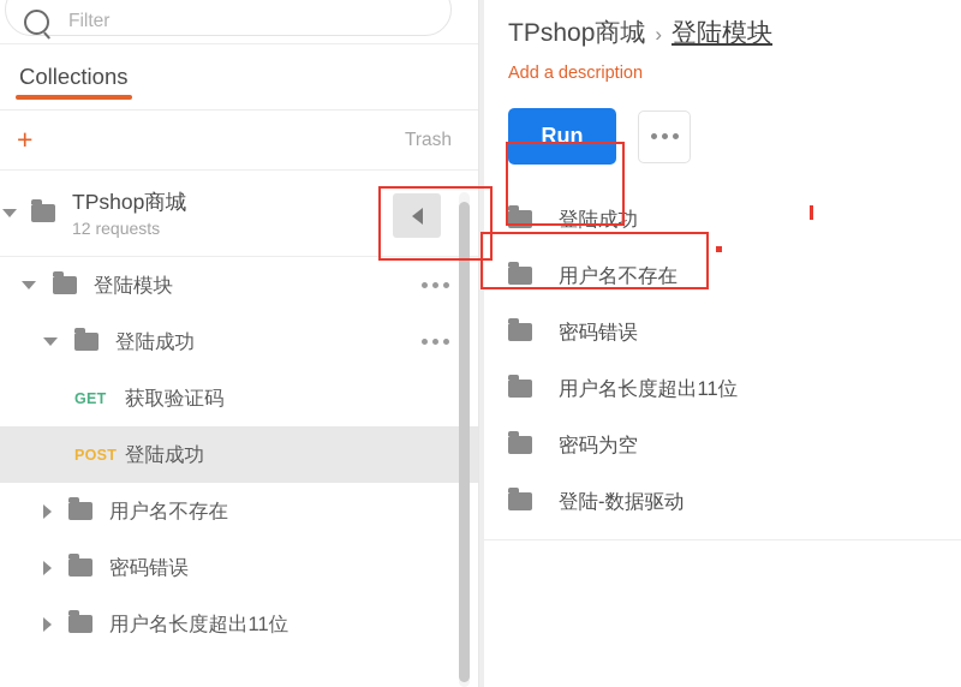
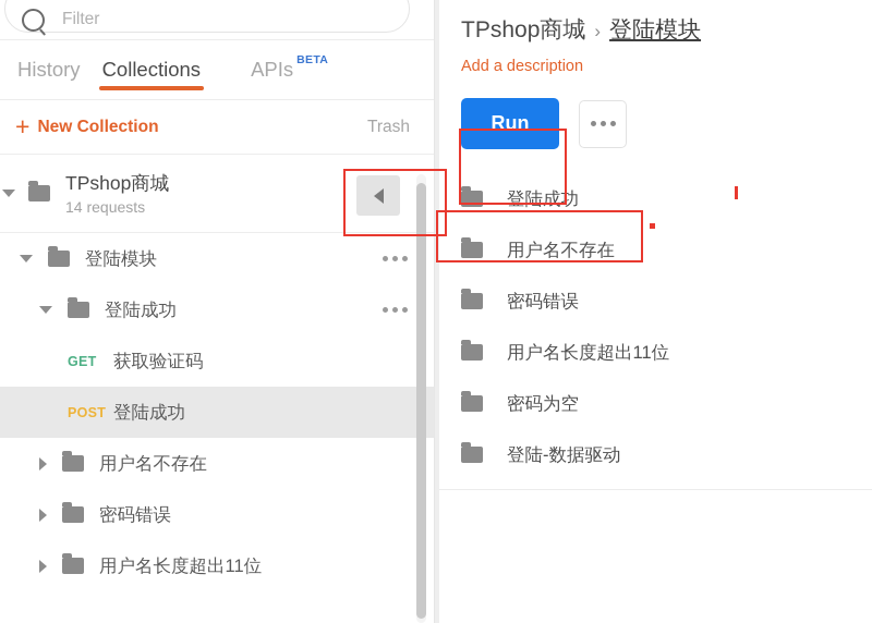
  Filter
+ History
  Collections
+ APIs
+ BETA
  +
+ New Collection
  Trash
  TPshop商城
- 12 requests
+ 14 requests
  登陆模块
  登陆成功
  GET
  获取验证码
  POST
  登陆成功
  用户名不存在
  密码错误
  用户名长度超出11位
  TPshop商城
  ›
  登陆模块
  Add a description
  Run
  登陆成功
  用户名不存在
  密码错误
  用户名长度超出11位
  密码为空
  登陆-数据驱动
